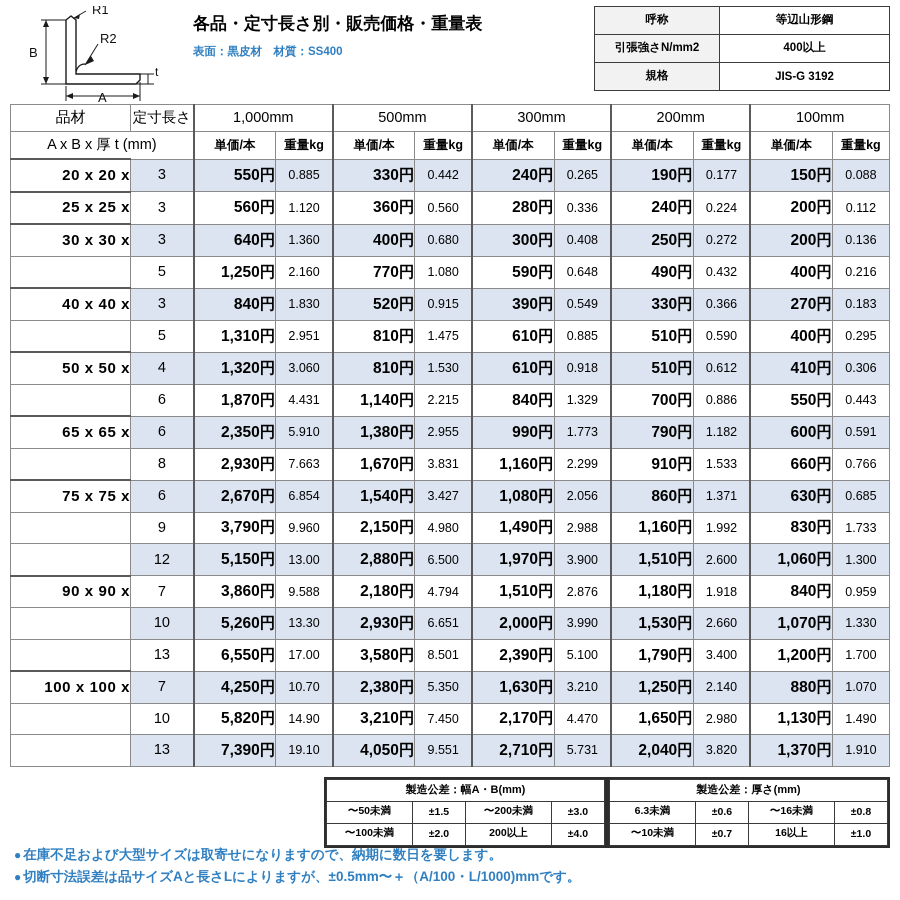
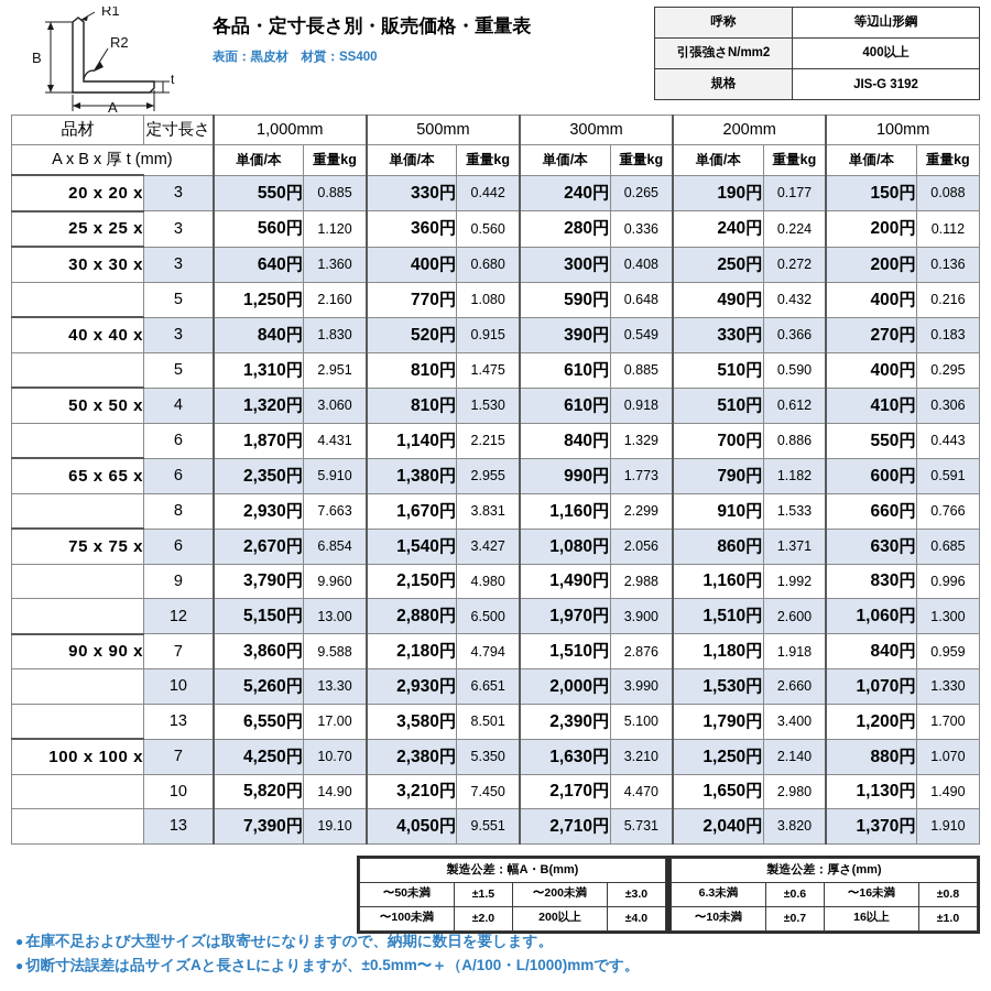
  R1
  R2
  B
  A
  t
  各品・定寸長さ別・販売価格・重量表
  表面：黒皮材 材質：SS400
  呼称	等辺山形鋼
  引張強さN/mm2	400以上
  規格	JIS-G 3192
  品材	定寸長さ	1,000mm	500mm	300mm	200mm	100mm
  A x B x 厚 t (mm)	単価/本	重量kg	単価/本	重量kg	単価/本	重量kg	単価/本	重量kg	単価/本	重量kg
  20 x 20 x	3	550円	0.885	330円	0.442	240円	0.265	190円	0.177	150円	0.088
  25 x 25 x	3	560円	1.120	360円	0.560	280円	0.336	240円	0.224	200円	0.112
  30 x 30 x	3	640円	1.360	400円	0.680	300円	0.408	250円	0.272	200円	0.136
  	5	1,250円	2.160	770円	1.080	590円	0.648	490円	0.432	400円	0.216
  40 x 40 x	3	840円	1.830	520円	0.915	390円	0.549	330円	0.366	270円	0.183
  	5	1,310円	2.951	810円	1.475	610円	0.885	510円	0.590	400円	0.295
  50 x 50 x	4	1,320円	3.060	810円	1.530	610円	0.918	510円	0.612	410円	0.306
  	6	1,870円	4.431	1,140円	2.215	840円	1.329	700円	0.886	550円	0.443
  65 x 65 x	6	2,350円	5.910	1,380円	2.955	990円	1.773	790円	1.182	600円	0.591
  	8	2,930円	7.663	1,670円	3.831	1,160円	2.299	910円	1.533	660円	0.766
  75 x 75 x	6	2,670円	6.854	1,540円	3.427	1,080円	2.056	860円	1.371	630円	0.685
- 	9	3,790円	9.960	2,150円	4.980	1,490円	2.988	1,160円	1.992	830円	1.733
+ 	9	3,790円	9.960	2,150円	4.980	1,490円	2.988	1,160円	1.992	830円	0.996
  	12	5,150円	13.00	2,880円	6.500	1,970円	3.900	1,510円	2.600	1,060円	1.300
  90 x 90 x	7	3,860円	9.588	2,180円	4.794	1,510円	2.876	1,180円	1.918	840円	0.959
  	10	5,260円	13.30	2,930円	6.651	2,000円	3.990	1,530円	2.660	1,070円	1.330
  	13	6,550円	17.00	3,580円	8.501	2,390円	5.100	1,790円	3.400	1,200円	1.700
  100 x 100 x	7	4,250円	10.70	2,380円	5.350	1,630円	3.210	1,250円	2.140	880円	1.070
  	10	5,820円	14.90	3,210円	7.450	2,170円	4.470	1,650円	2.980	1,130円	1.490
  	13	7,390円	19.10	4,050円	9.551	2,710円	5.731	2,040円	3.820	1,370円	1.910
  製造公差：幅A・B(mm)
  〜50未満	±1.5	〜200未満	±3.0
  〜100未満	±2.0	200以上	±4.0
  製造公差：厚さ(mm)
  6.3未満	±0.6	〜16未満	±0.8
  〜10未満	±0.7	16以上	±1.0
  ● 在庫不足および大型サイズは取寄せになりますので、納期に数日を要します。
  ● 切断寸法誤差は品サイズAと長さLによりますが、±0.5mm〜＋（A/100・L/1000)mmです。
